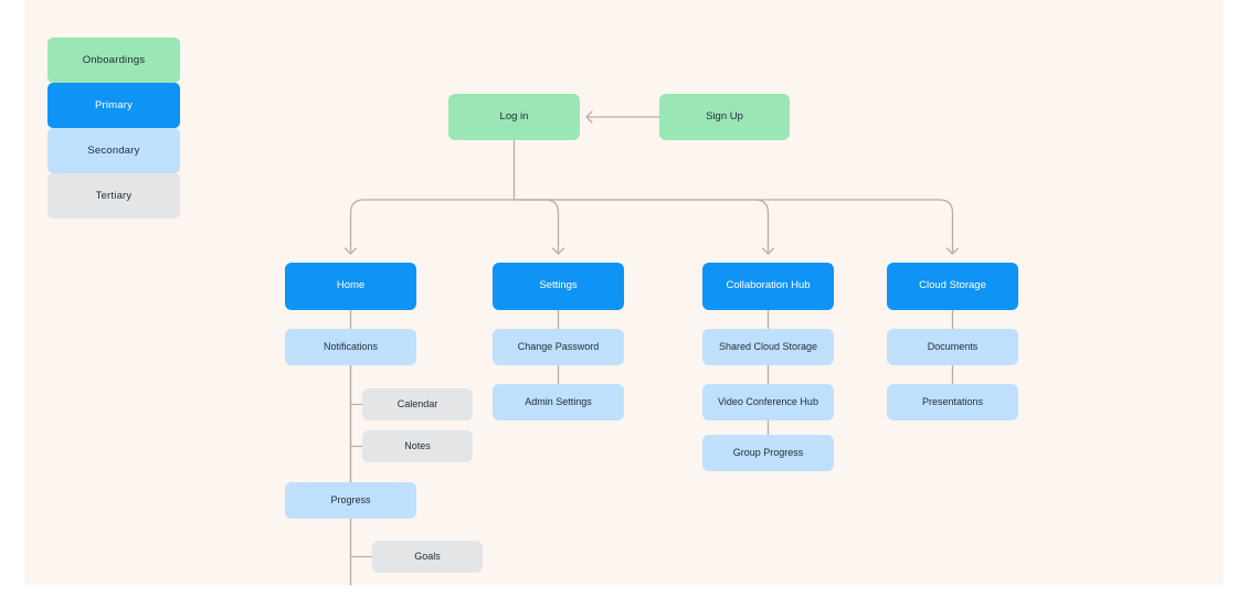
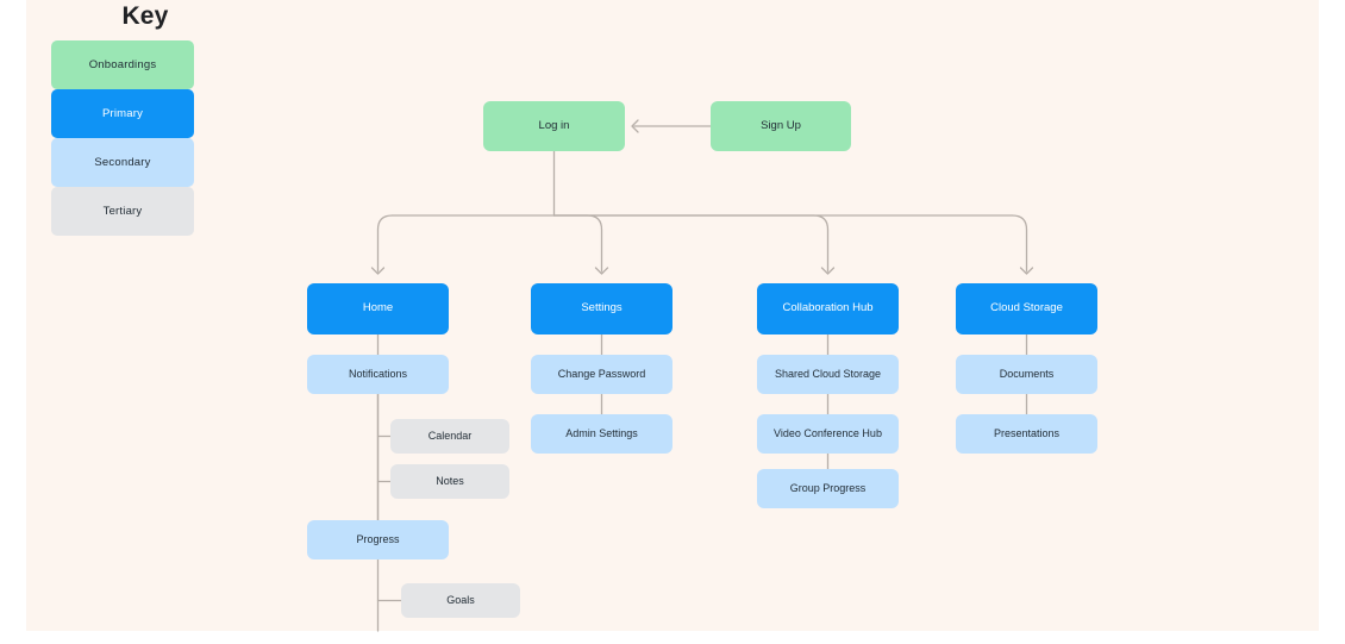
+ Key
  Onboardings
  Primary
  Secondary
  Tertiary
  Log in
  Sign Up
  Home
  Settings
  Collaboration Hub
  Cloud Storage
  Notifications
  Progress
  Change Password
  Admin Settings
  Shared Cloud Storage
  Video Conference Hub
  Group Progress
  Documents
  Presentations
  Calendar
  Notes
  Goals
